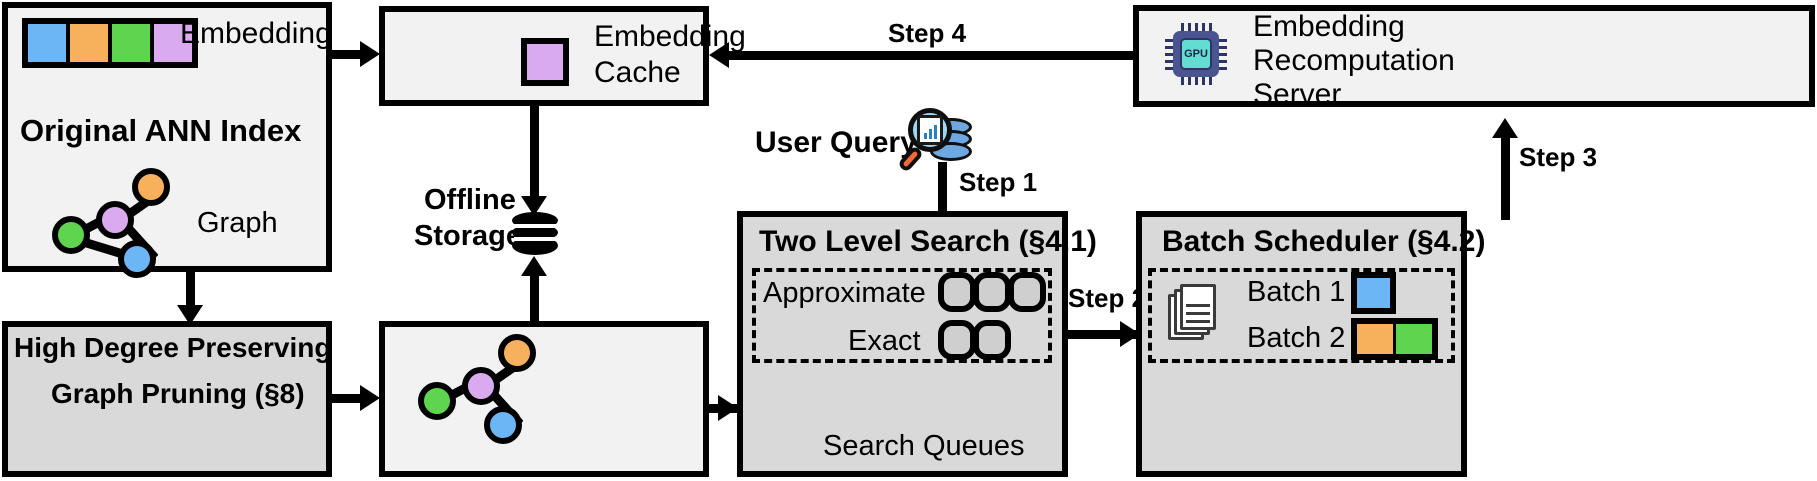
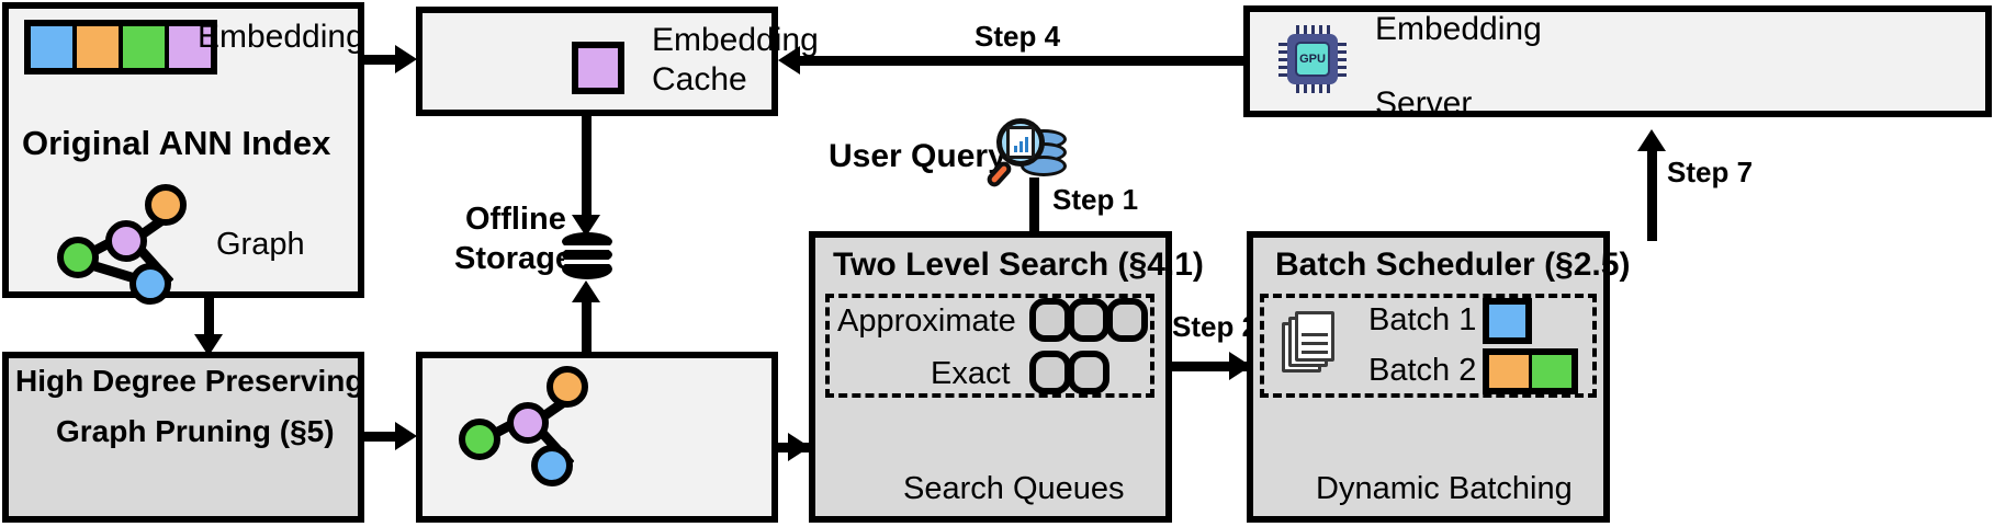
  Embedding
  Original ANN Index
  Graph
  High Degree Preserving
- Graph Pruning (§8)
+ Graph Pruning (§5)
  Embedding
  Cache
  Offline
  Storag
  User Query
  Step 1
  Two Level Search (§4.1)
  Approximate
  Exact
  Search Queues
  Step
- Batch Scheduler (§4.2)
+ Batch Scheduler (§2.5)
  Batch 1
  Batch 2
+ Dynamic Batching
- Step 3
+ Step 7
  GPU
  Embedding
- Recomputation
  Server
  Step 4
